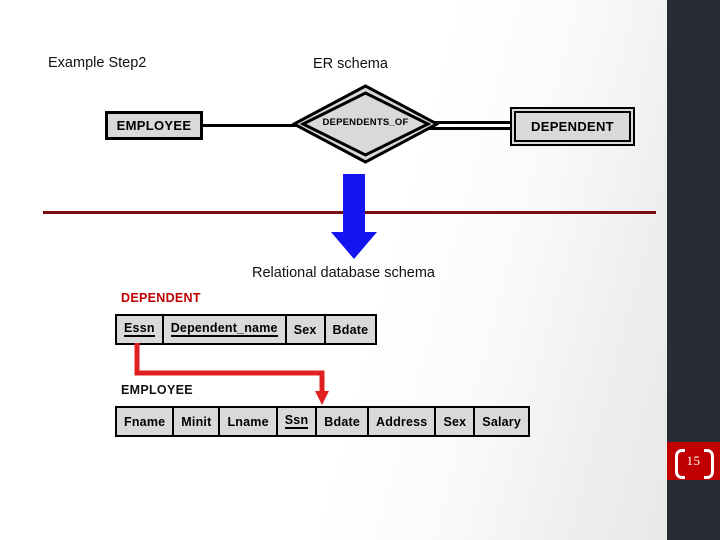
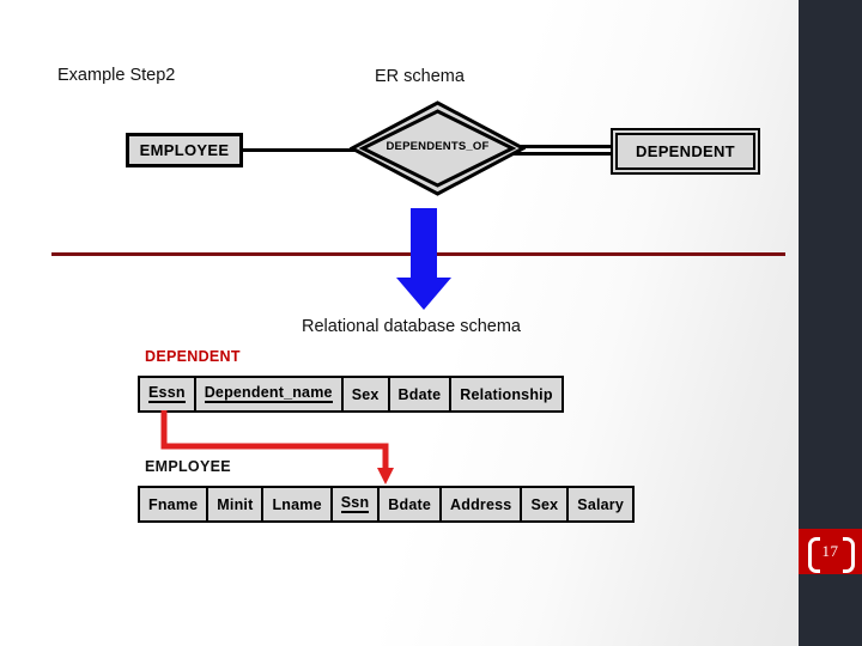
  Example Step2
  ER schema
  Relational database schema
  EMPLOYEE
  DEPENDENT
  DEPENDENTS_OF
  DEPENDENT
  Essn
  Dependent_name
  Sex
  Bdate
+ Relationship
  EMPLOYEE
  Fname
  Minit
  Lname
  Ssn
  Bdate
  Address
  Sex
  Salary
- 15
+ 17
